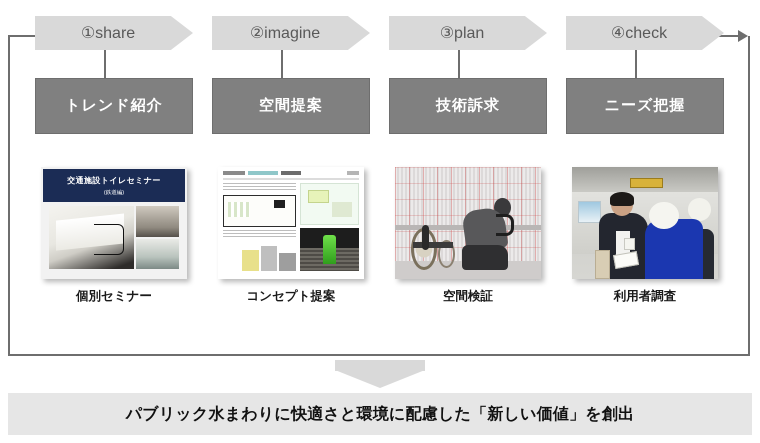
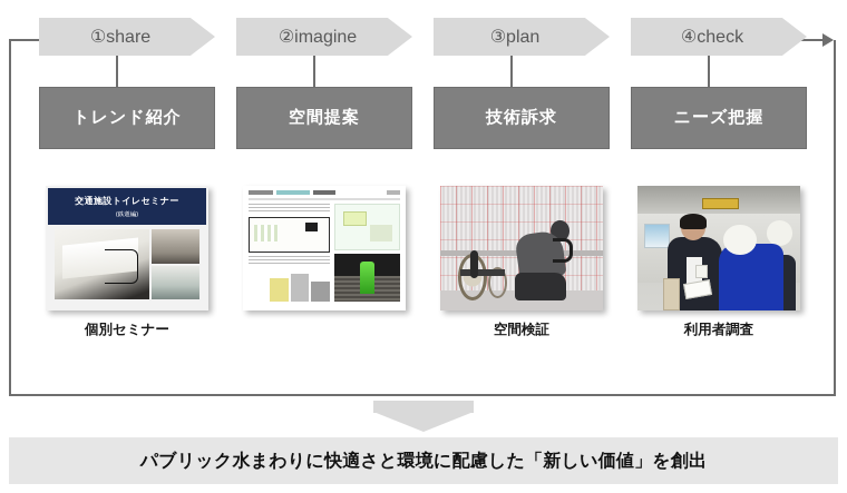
  ①share
  トレンド紹介
  交通施設トイレセミナー
  個別セミナー
  ②imagine
  空間提案
- コンセプト提案
  ③plan
  技術訴求
  空間検証
  ④check
  ニーズ把握
  利用者調査
  パブリック水まわりに快適さと環境に配慮した「新しい価値」を創出
